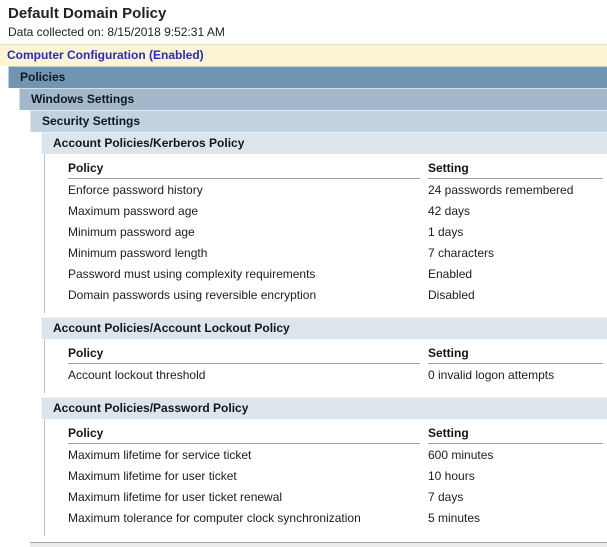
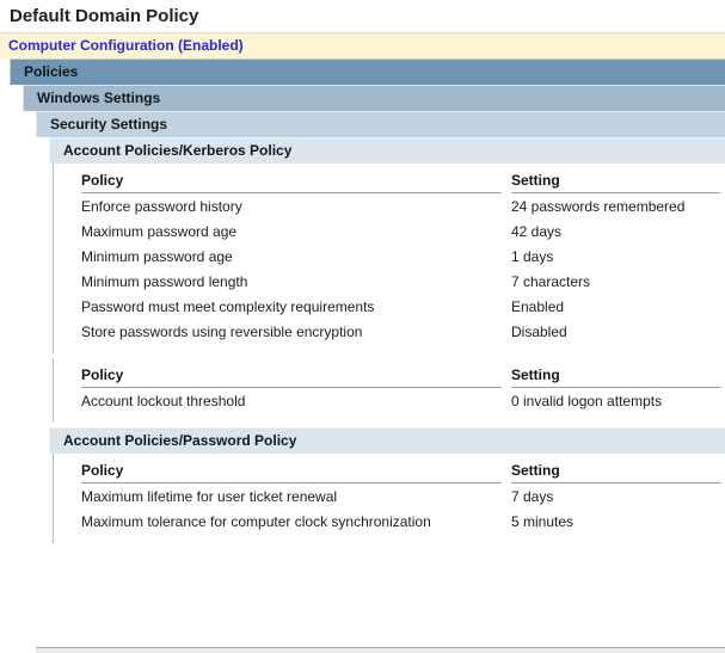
  Default Domain Policy
- Data collected on: 8/15/2018 9:52:31 AM
  Computer Configuration (Enabled)
  Policies
  Windows Settings
  Security Settings
  Account Policies/Kerberos Policy
  Policy		Setting
  Enforce password history		24 passwords remembered
  Maximum password age		42 days
  Minimum password age		1 days
  Minimum password length		7 characters
- Password must using complexity requirements		Enabled
+ Password must meet complexity requirements		Enabled
- Domain passwords using reversible encryption		Disabled
+ Store passwords using reversible encryption		Disabled
- Account Policies/Account Lockout Policy
  Policy		Setting
  Account lockout threshold		0 invalid logon attempts
  Account Policies/Password Policy
  Policy		Setting
- Maximum lifetime for service ticket		600 minutes
- Maximum lifetime for user ticket		10 hours
  Maximum lifetime for user ticket renewal		7 days
  Maximum tolerance for computer clock synchronization		5 minutes
